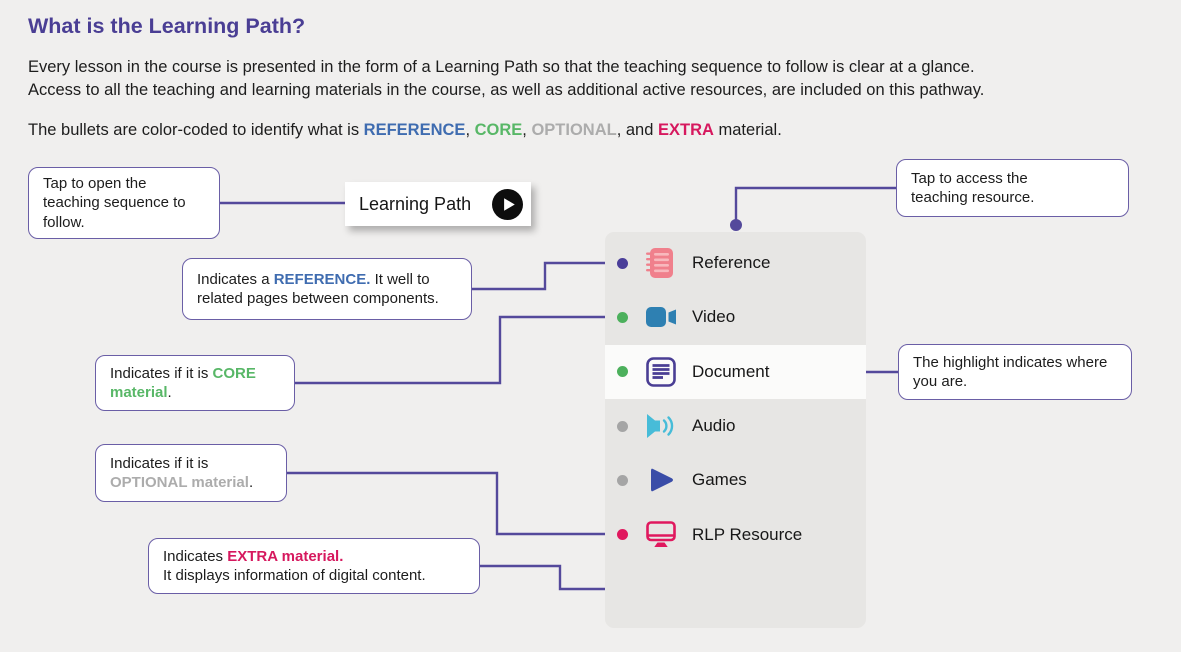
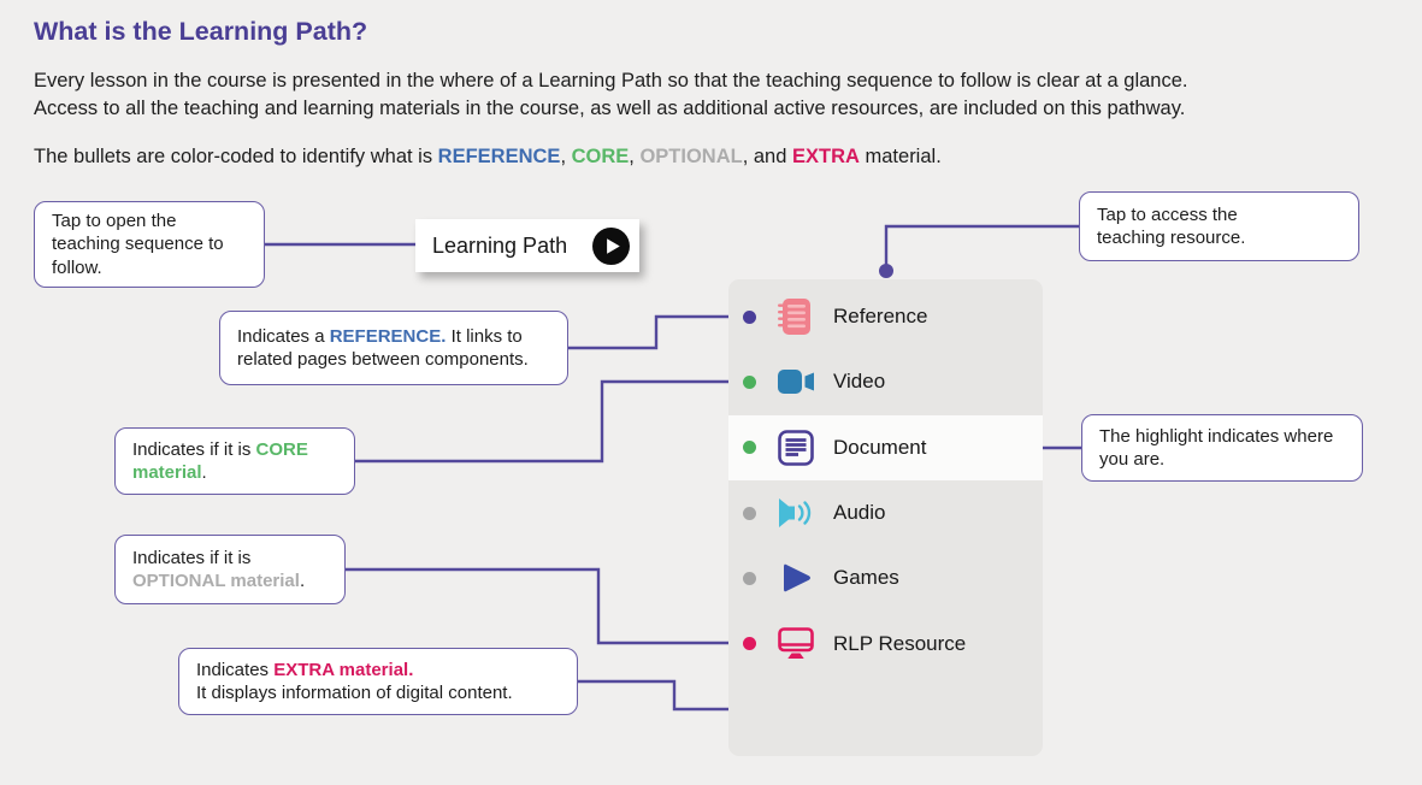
  What is the Learning Path?
- Every lesson in the course is presented in the form of a Learning Path so that the teaching sequence to follow is clear at a glance.
+ Every lesson in the course is presented in the where of a Learning Path so that the teaching sequence to follow is clear at a glance.
  Access to all the teaching and learning materials in the course, as well as additional active resources, are included on this pathway.
  The bullets are color-coded to identify what is REFERENCE, CORE, OPTIONAL, and EXTRA material.
  Tap to open the
  teaching sequence to
  follow.
  Learning Path
  Tap to access the
  teaching resource.
- Indicates a REFERENCE. It well to related pages between components.
+ Indicates a REFERENCE. It links to related pages between components.
  Indicates if it is CORE material.
  Indicates if it is OPTIONAL material.
  Indicates EXTRA material.
  It displays information of digital content.
  The highlight indicates where
  you are.
  Reference
  Video
  Document
  Audio
  Games
  RLP Resource
